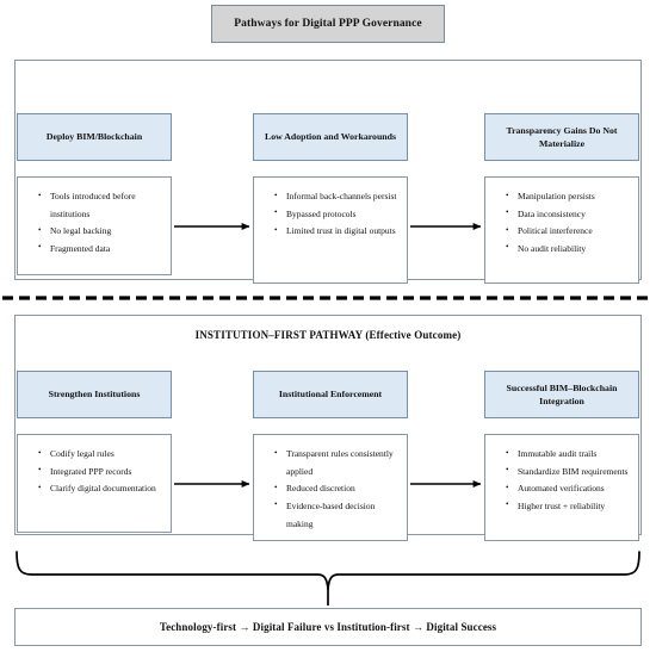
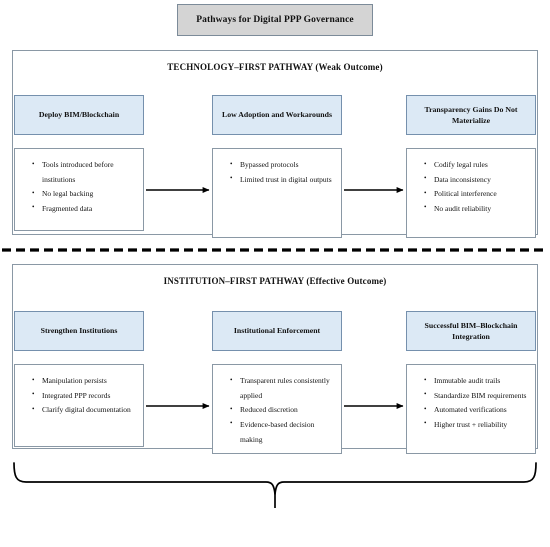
  Pathways for Digital PPP Governance
+ TECHNOLOGY–FIRST PATHWAY (Weak Outcome)
  Deploy BIM/Blockchain
  Low Adoption and Workarounds
  Transparency Gains Do Not Materialize
  Tools introduced before institutions
  No legal backing
  Fragmented data
- Informal back-channels persist
  Bypassed protocols
  Limited trust in digital outputs
- Manipulation persists
+ Codify legal rules
  Data inconsistency
  Political interference
  No audit reliability
  INSTITUTION–FIRST PATHWAY (Effective Outcome)
  Strengthen Institutions
  Institutional Enforcement
  Successful BIM–Blockchain Integration
- Codify legal rules
+ Manipulation persists
  Integrated PPP records
  Clarify digital documentation
  Transparent rules consistently applied
  Reduced discretion
  Evidence-based decision making
  Immutable audit trails
  Standardize BIM requirements
  Automated verifications
  Higher trust + reliability
- Technology-first → Digital Failure vs Institution-first → Digital Success
